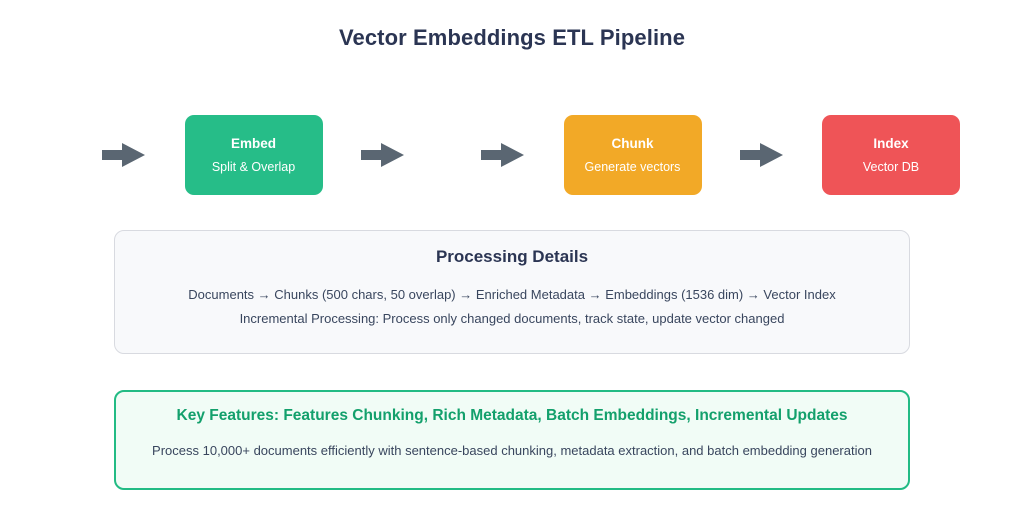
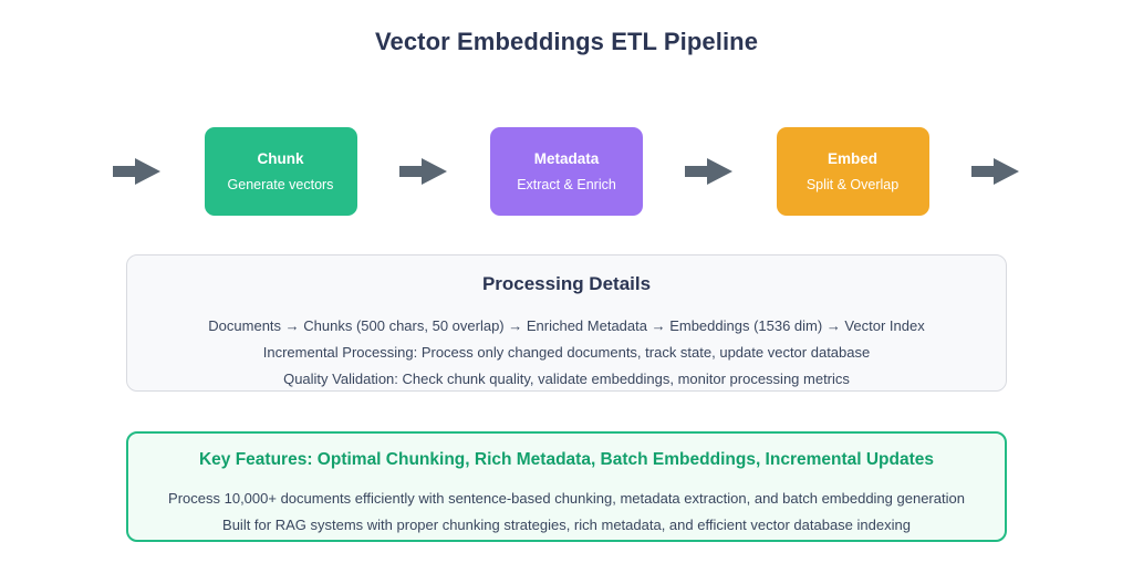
  Vector Embeddings ETL Pipeline
- Embed
+ Chunk
- Split & Overlap
+ Generate vectors
+ Metadata
+ Extract & Enrich
- Chunk
+ Embed
- Generate vectors
+ Split & Overlap
- Index
- Vector DB
  Processing Details
  Documents → Chunks (500 chars, 50 overlap) → Enriched Metadata → Embeddings (1536 dim) → Vector Index
- Incremental Processing: Process only changed documents, track state, update vector changed
+ Incremental Processing: Process only changed documents, track state, update vector database
+ Quality Validation: Check chunk quality, validate embeddings, monitor processing metrics
- Key Features: Features Chunking, Rich Metadata, Batch Embeddings, Incremental Updates
+ Key Features: Optimal Chunking, Rich Metadata, Batch Embeddings, Incremental Updates
  Process 10,000+ documents efficiently with sentence-based chunking, metadata extraction, and batch embedding generation
+ Built for RAG systems with proper chunking strategies, rich metadata, and efficient vector database indexing
